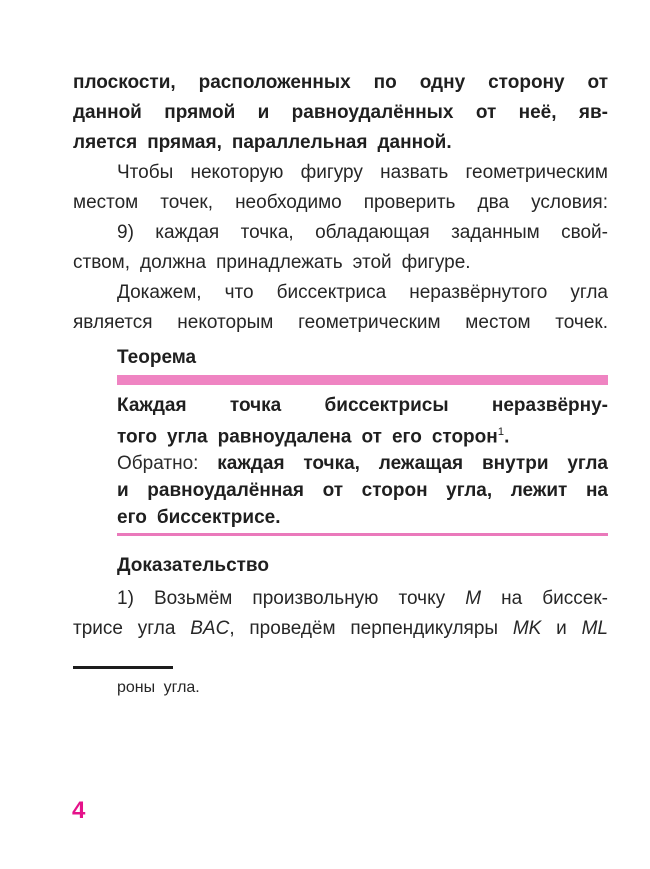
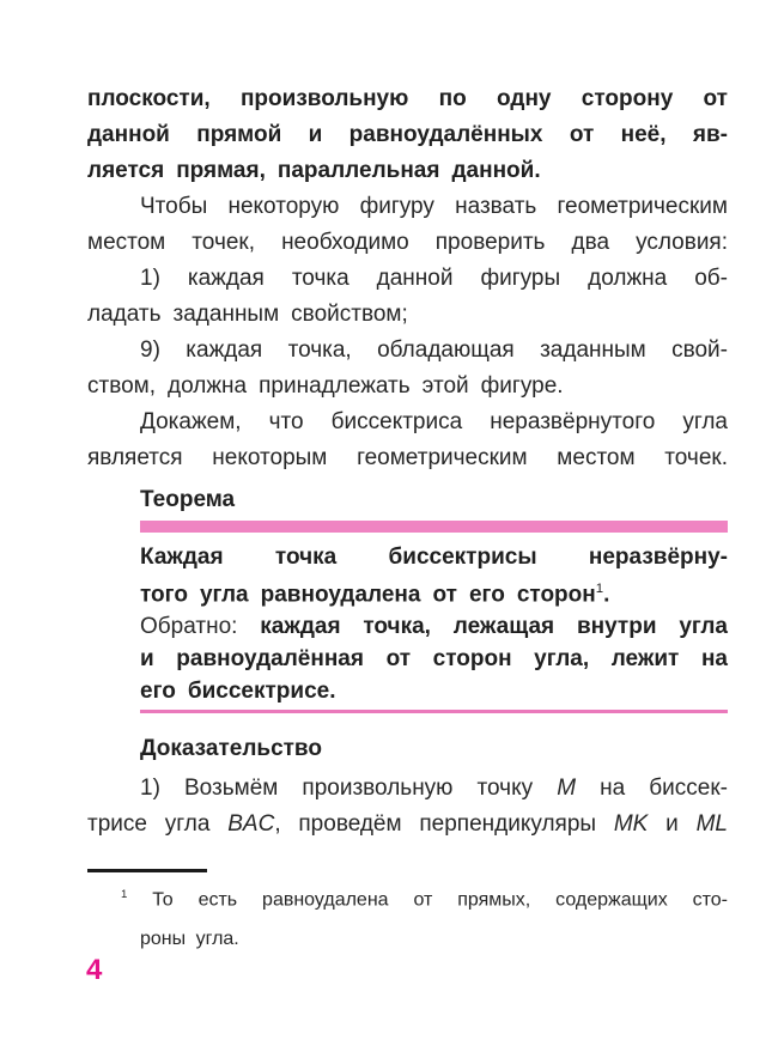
- плоскости, расположенных по одну сторону от
+ плоскости, произвольную по одну сторону от
  данной прямой и равноудалённых от неё, яв-
  ляется прямая, параллельная данной.
  Чтобы некоторую фигуру назвать геометрическим
  местом точек, необходимо проверить два условия:
+ 1) каждая точка данной фигуры должна об-
+ ладать заданным свойством;
  9) каждая точка, обладающая заданным свой-
  ством, должна принадлежать этой фигуре.
  Докажем, что биссектриса неразвёрнутого угла
  является некоторым геометрическим местом точек.
  Теорема
  Каждая точка биссектрисы неразвёрну-
  того угла равноудалена от его сторон1.
  Обратно: каждая точка, лежащая внутри угла
  и равноудалённая от сторон угла, лежит на
  его биссектрисе.
  Доказательство
  1) Возьмём произвольную точку M на биссек-
  трисе угла BAC, проведём перпендикуляры MK и ML
+ 1 То есть равноудалена от прямых, содержащих сто-
  роны угла.
  4
